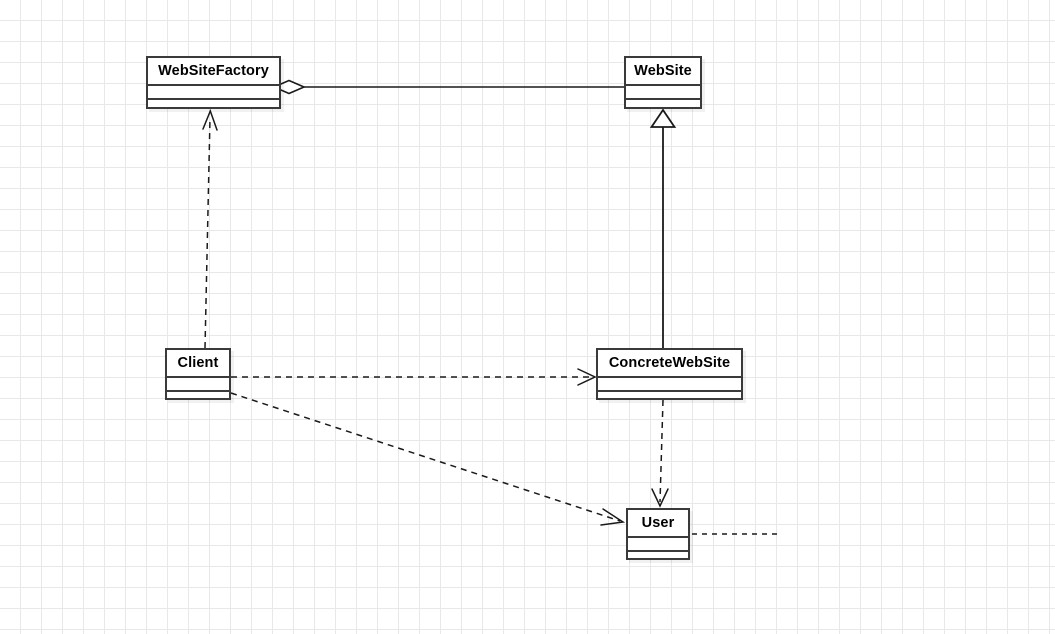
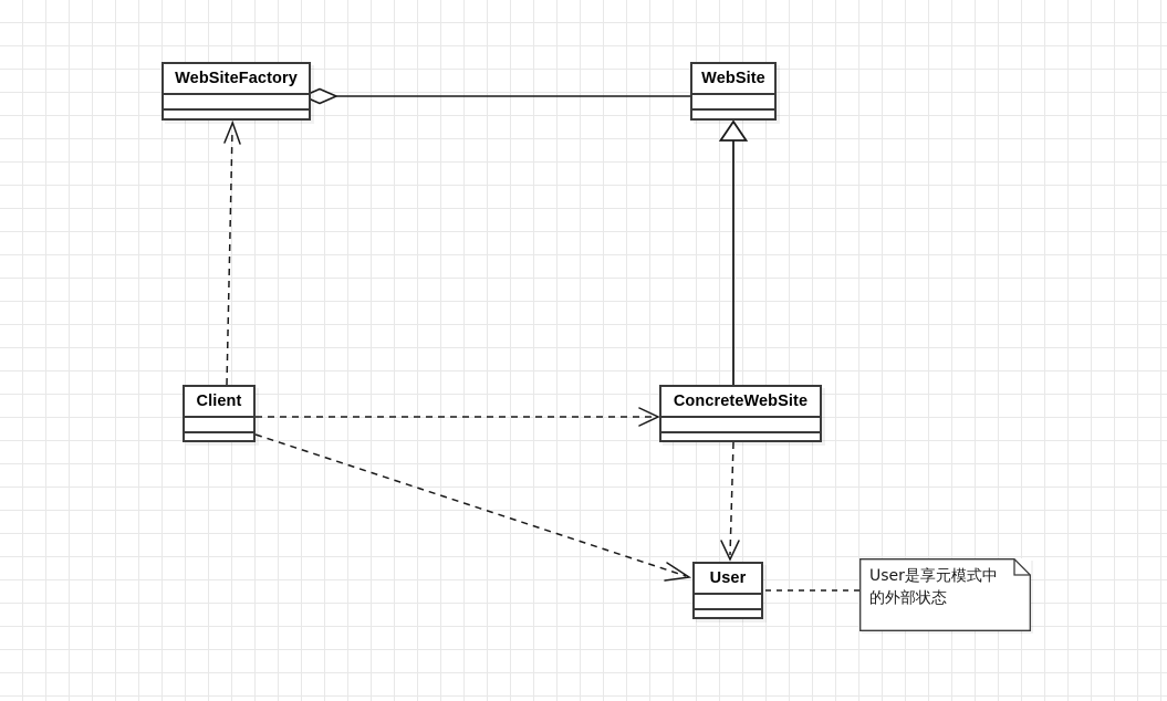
  WebSiteFactory
  WebSite
  ConcreteWebSite
  Client
  User
+ User是享元模式中
+ 的外部状态
